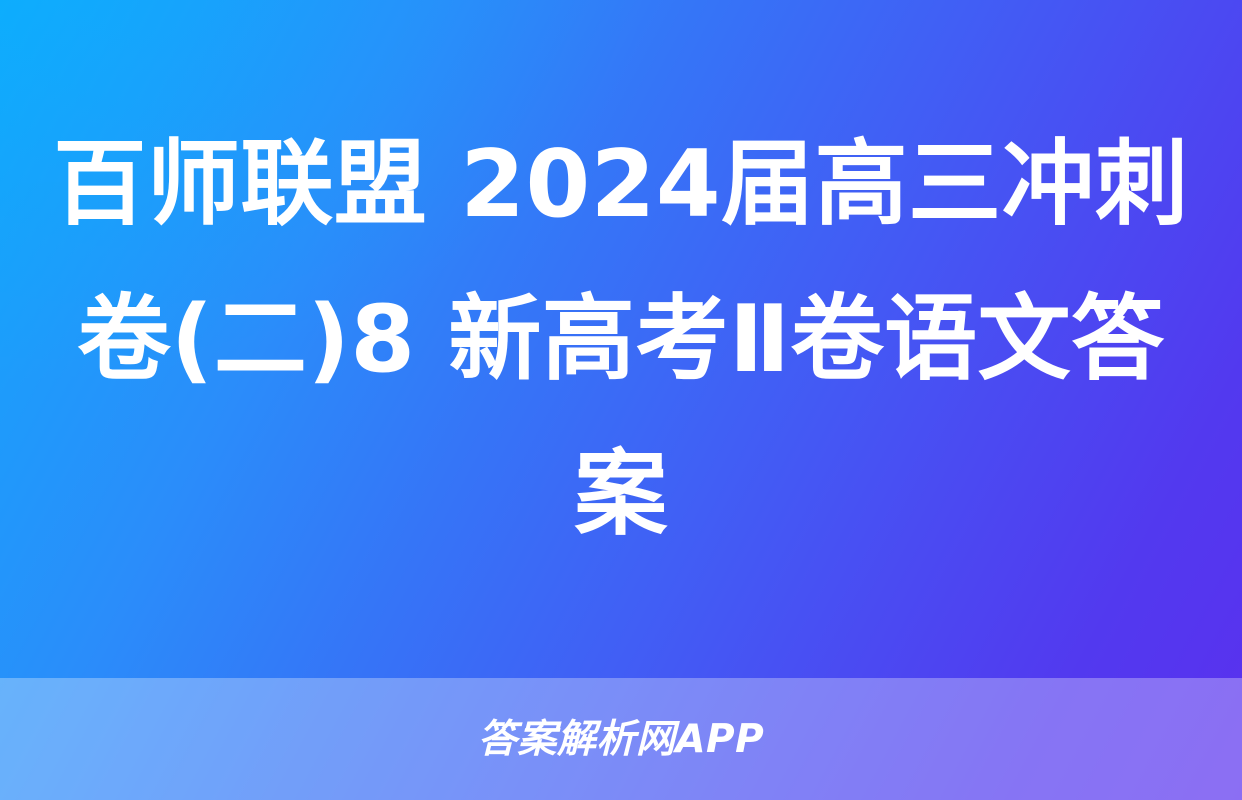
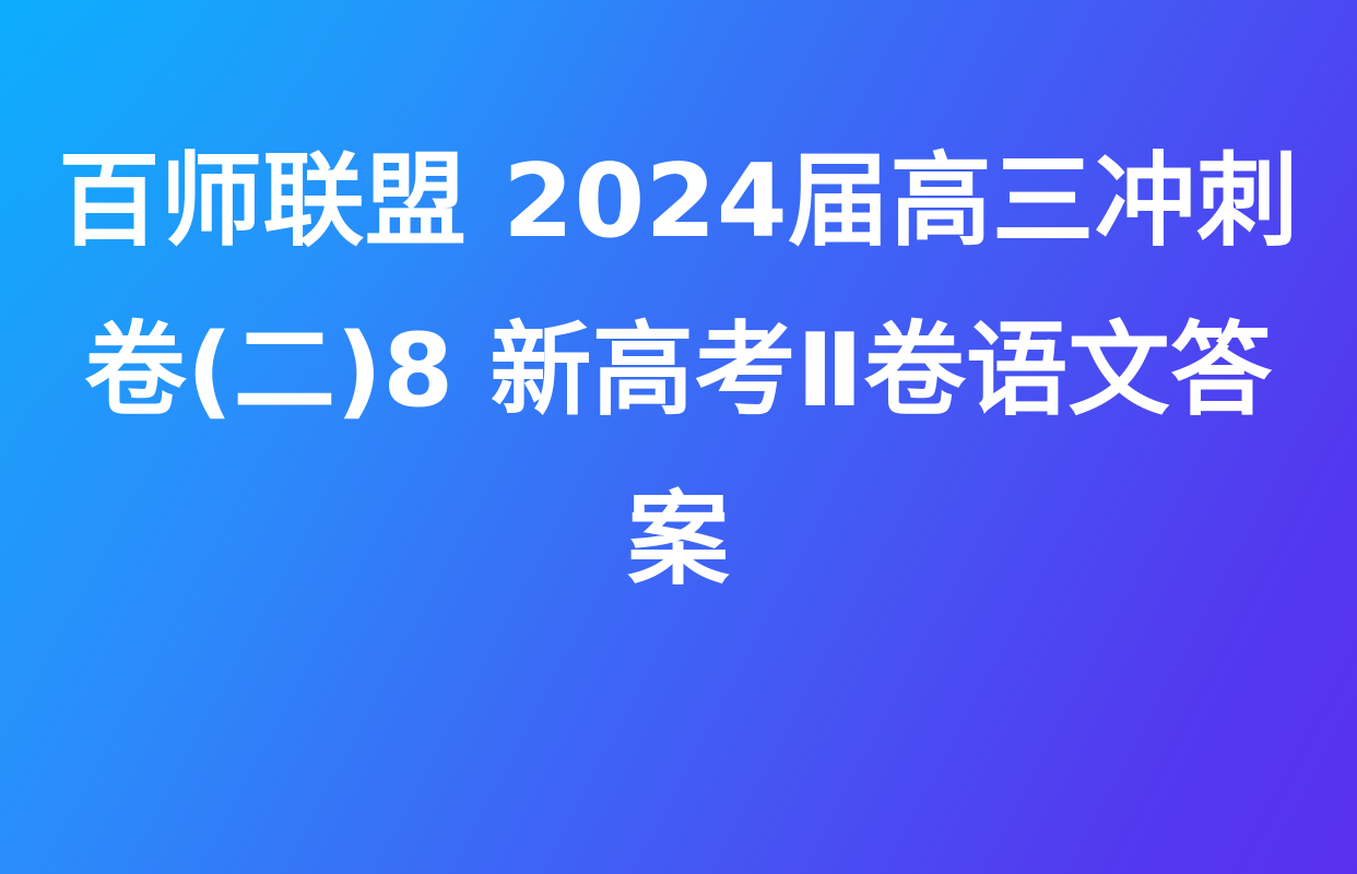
  百师联盟 2024届高三冲刺卷(二)8 新高考Ⅱ卷语文答案
- 答案解析网APP
